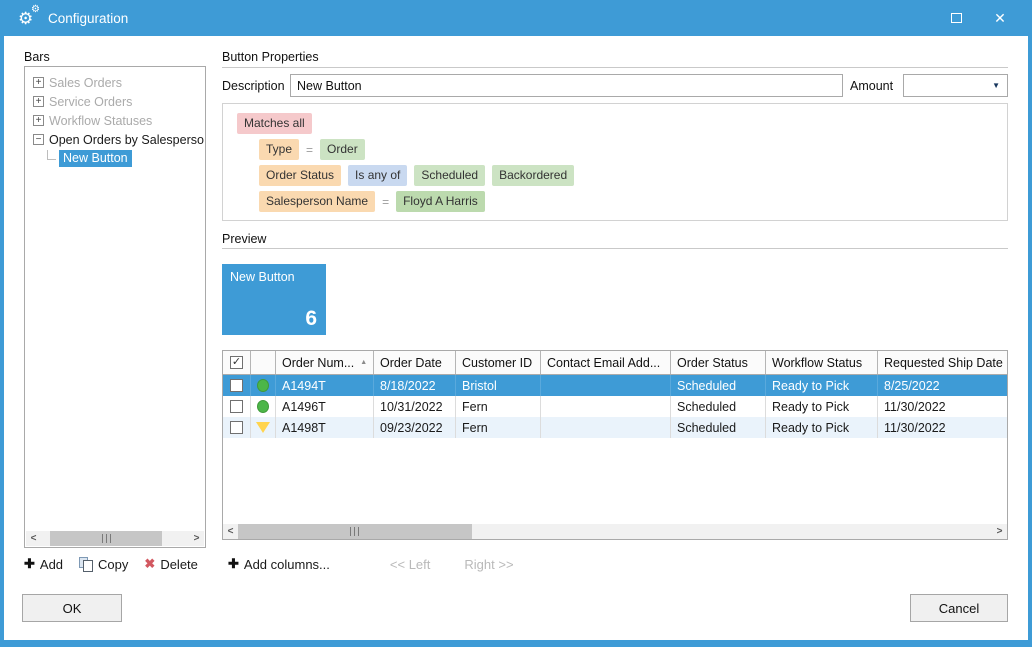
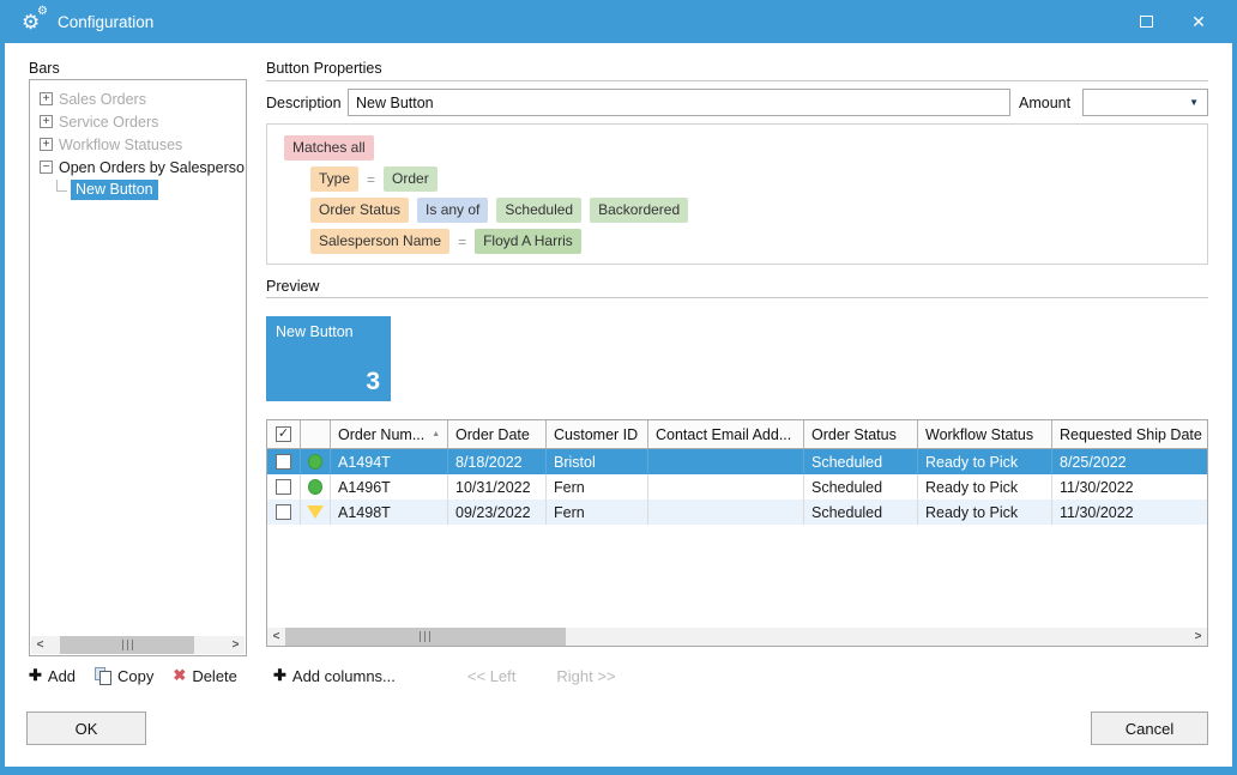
  ⚙
  ⚙
  Configuration
  ✕
  Bars
  +
  Sales Orders
  +
  Service Orders
  +
  Workflow Statuses
  −
  Open Orders by Salesperso
  New Button
  <
  >
  ✚
  Add
  Copy
  ✖
  Delete
  Button Properties
  Description
  New Button
  Amount
  ▼
  Matches all
  Type
  =
  Order
  Order Status
  Is any of
  Scheduled
  Backordered
  Salesperson Name
  =
  Floyd A Harris
  Preview
  New Button
- 6
+ 3
  ✓
  Order Num...
  Order Date
  Customer ID
  Contact Email Add...
  Order Status
  Workflow Status
  Requested Ship Date
  A1494T
  8/18/2022
  Bristol
  Scheduled
  Ready to Pick
  8/25/2022
  A1496T
  10/31/2022
  Fern
  Scheduled
  Ready to Pick
  11/30/2022
  A1498T
  09/23/2022
  Fern
  Scheduled
  Ready to Pick
  11/30/2022
  <
  >
  ✚
  Add columns...
  << Left
  Right >>
  OK
  Cancel
